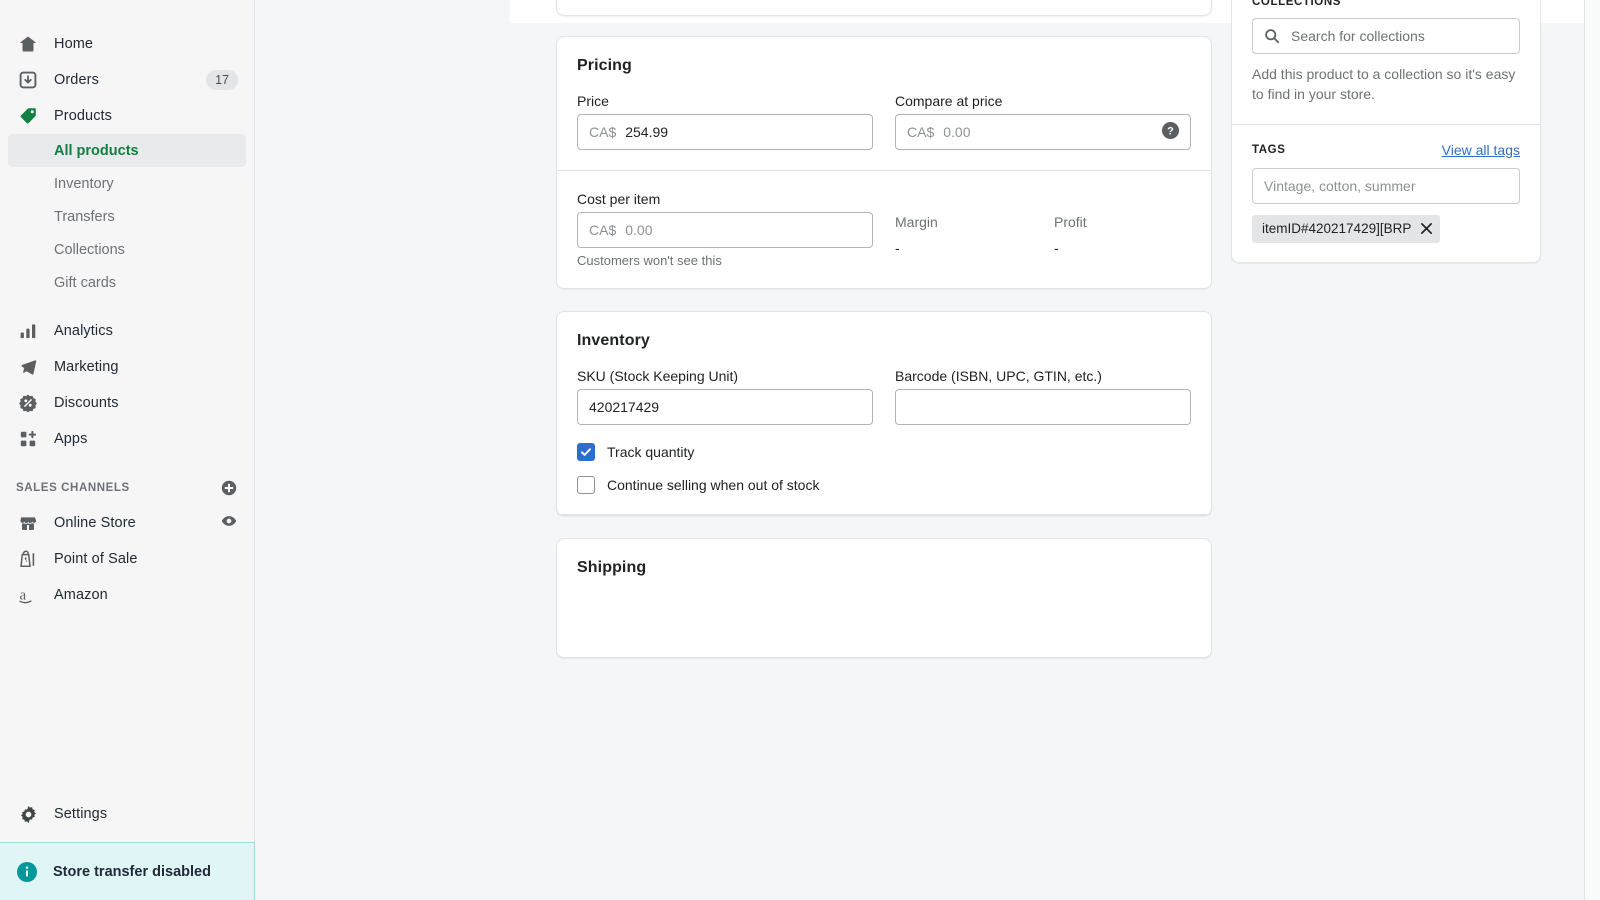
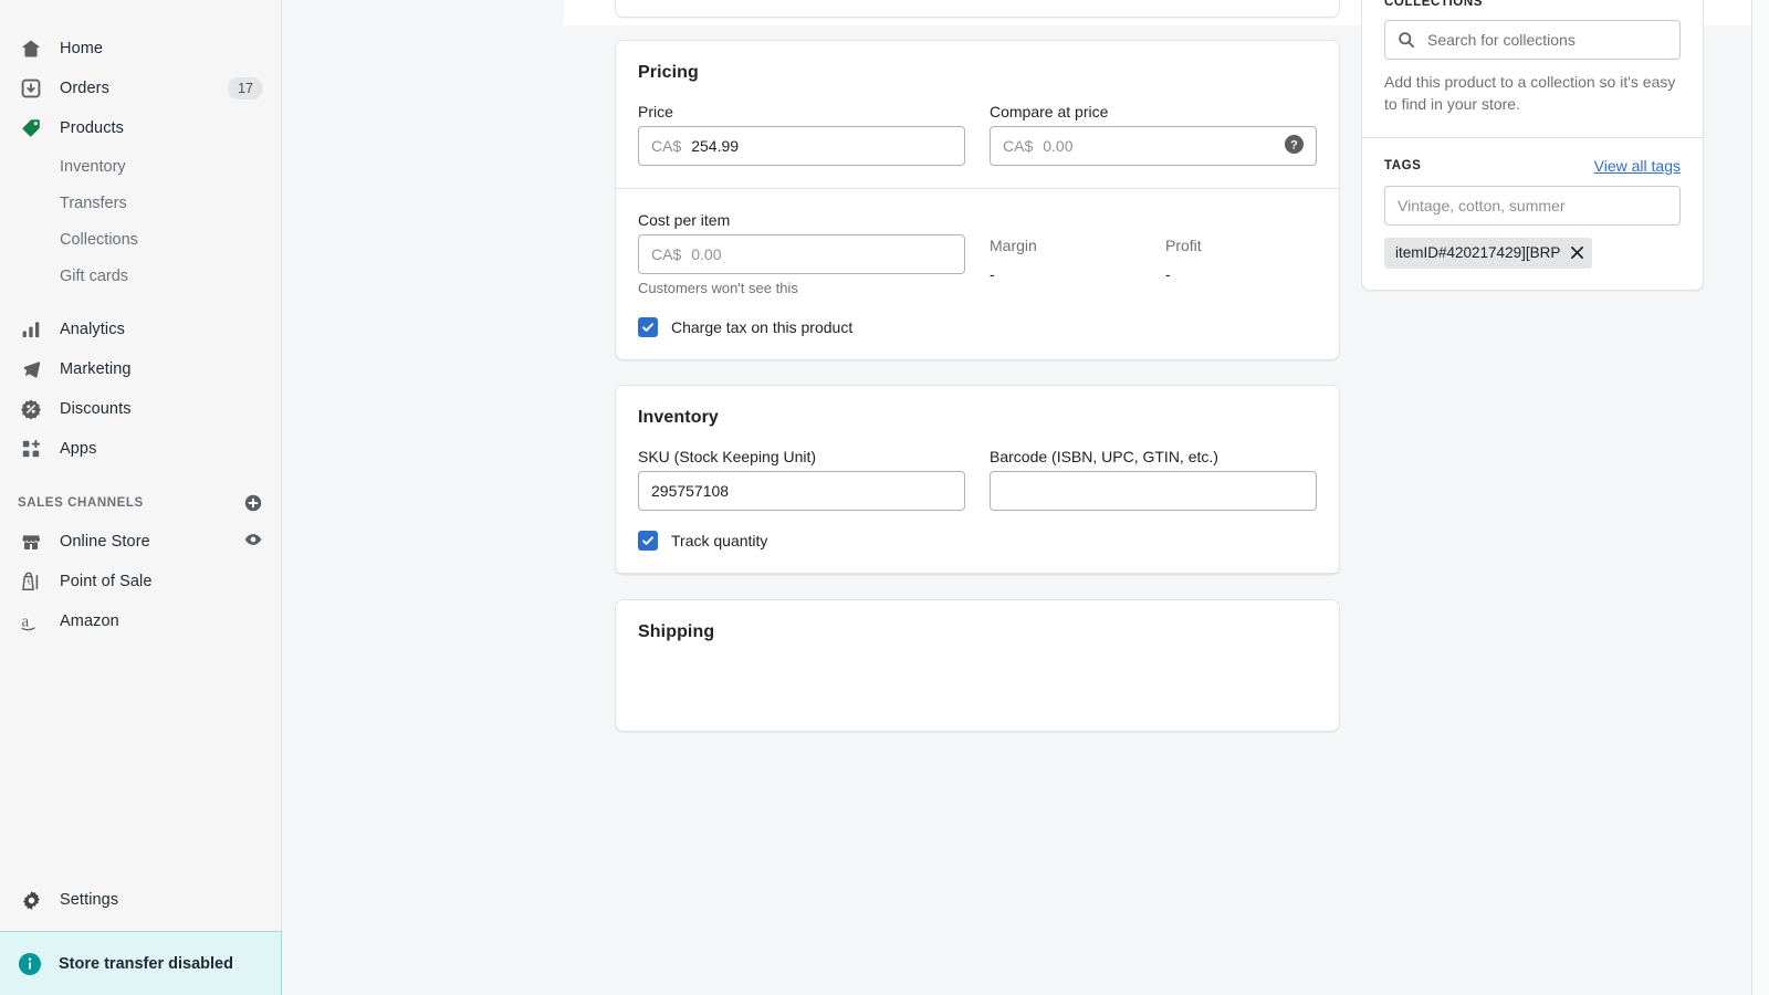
  Home
  Orders
  17
  Products
- All products
  Inventory
  Transfers
  Collections
  Gift cards
  Analytics
  Marketing
  Discounts
  Apps
  SALES CHANNELS
  Online Store
  Point of Sale
  a
  Amazon
  Settings
  Store transfer disabled
  Pricing
  Price
  CA$
  254.99
  Compare at price
  CA$
  0.00
  ?
  Cost per item
  CA$
  0.00
  Customers won't see this
  Margin
  -
  Profit
  -
+ Charge tax on this product
  Inventory
  SKU (Stock Keeping Unit)
- 420217429
+ 295757108
  Barcode (ISBN, UPC, GTIN, etc.)
  Track quantity
- Continue selling when out of stock
  Shipping
  COLLECTIONS
  Search for collections
  Add this product to a collection so it's easy to find in your store.
  TAGS
  View all tags
  Vintage, cotton, summer
  itemID#420217429][BRP
